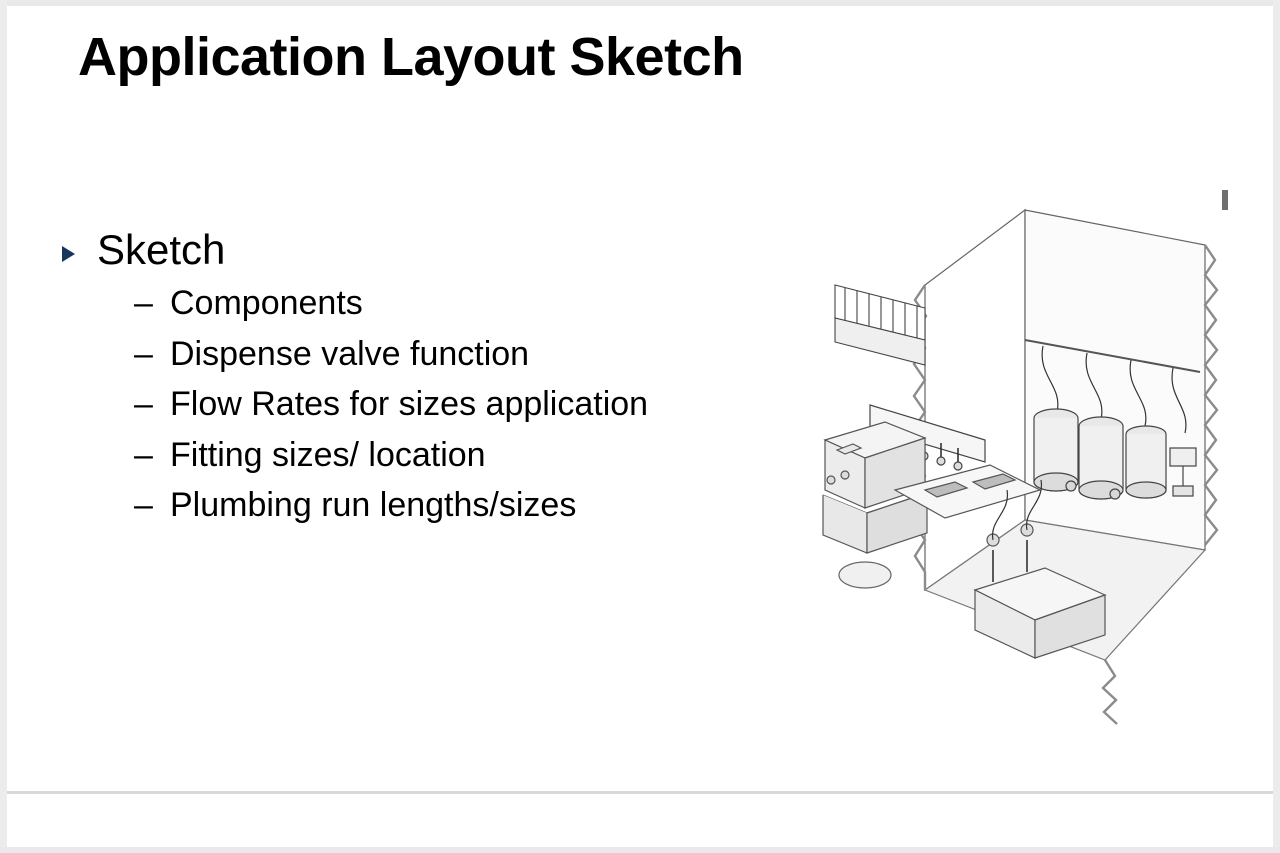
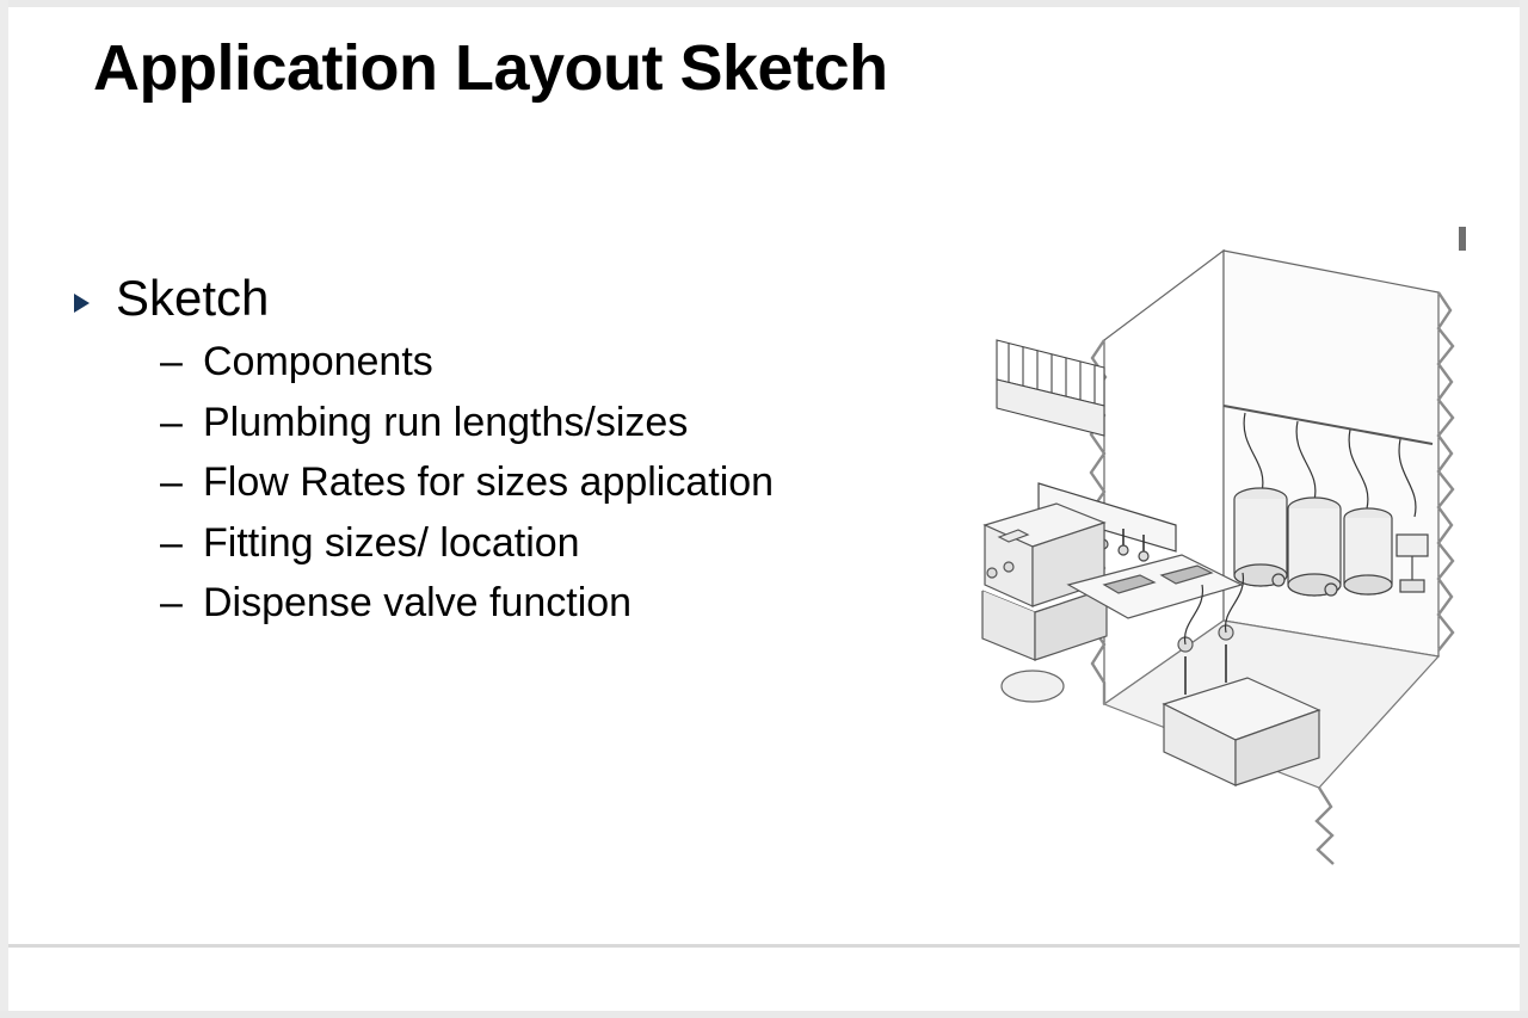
  Application Layout Sketch
  Sketch
  –
  Components
  –
- Dispense valve function
+ Plumbing run lengths/sizes
  –
  Flow Rates for sizes application
  –
  Fitting sizes/ location
  –
- Plumbing run lengths/sizes
+ Dispense valve function
